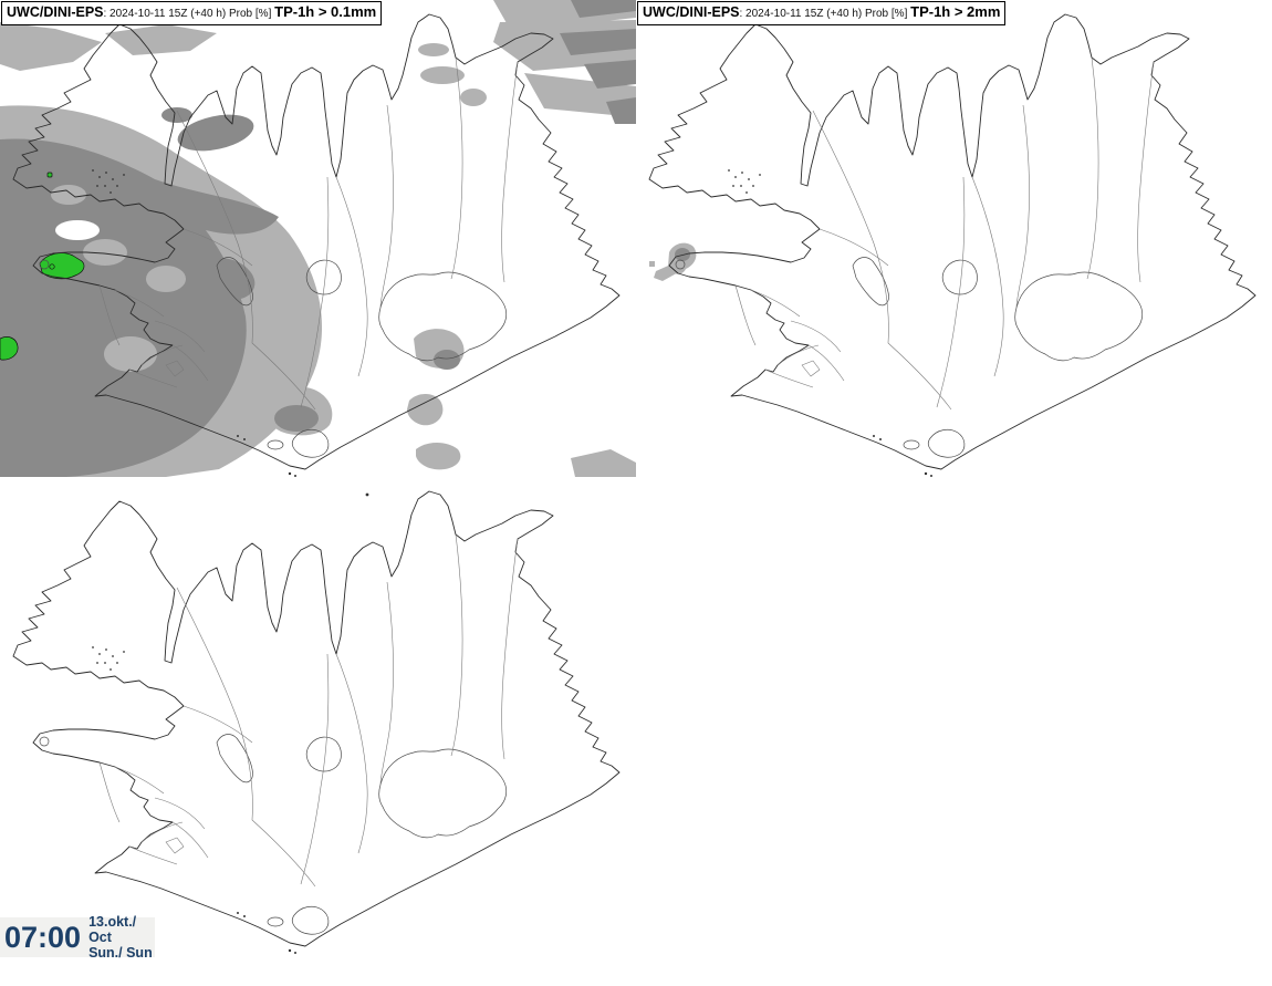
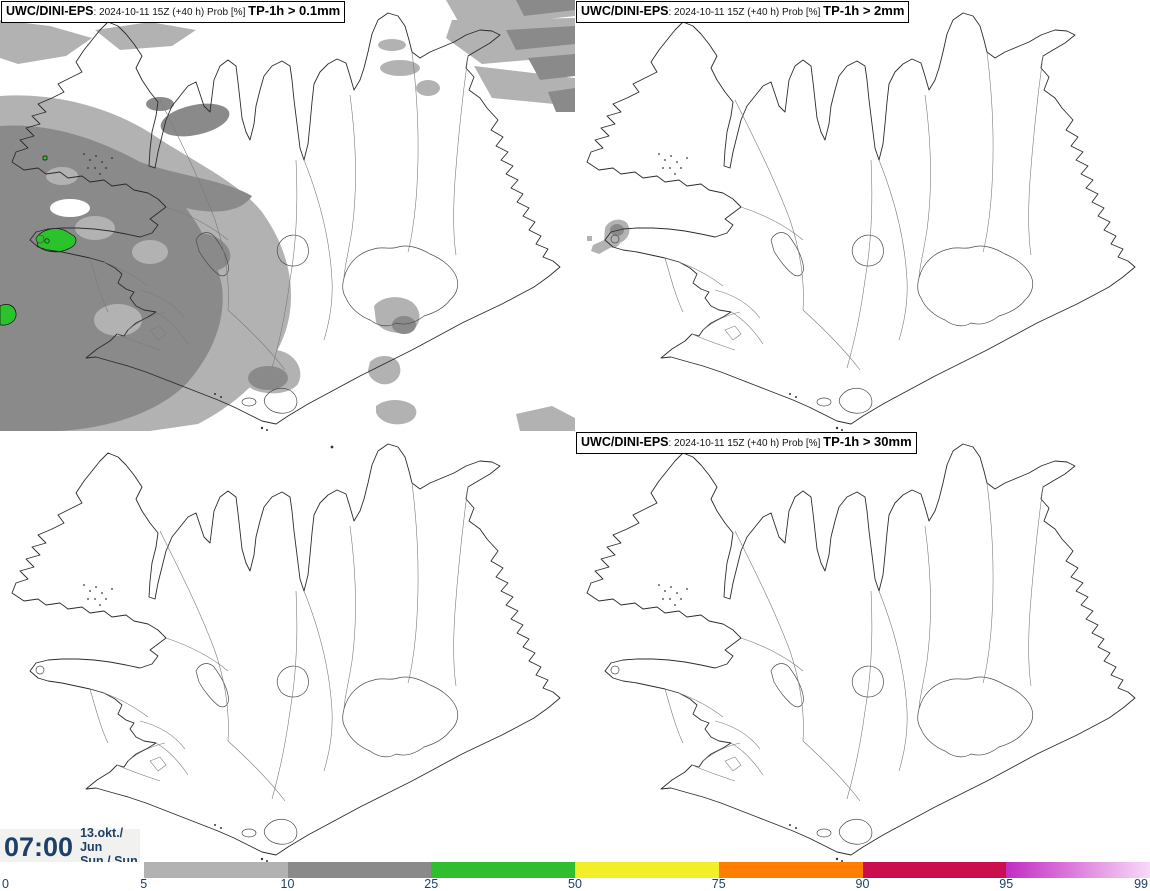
  UWC/DINI-EPS: 2024-10-11 15Z (+40 h) Prob [%] TP-1h > 0.1mm
  UWC/DINI-EPS: 2024-10-11 15Z (+40 h) Prob [%] TP-1h > 2mm
+ UWC/DINI-EPS: 2024-10-11 15Z (+40 h) Prob [%] TP-1h > 30mm
  07:00
- 13.okt./ Oct
+ 13.okt./ Jun
  Sun./ Sun
+ 0
+ 5
+ 10
+ 25
+ 50
+ 75
+ 90
+ 95
+ 99
